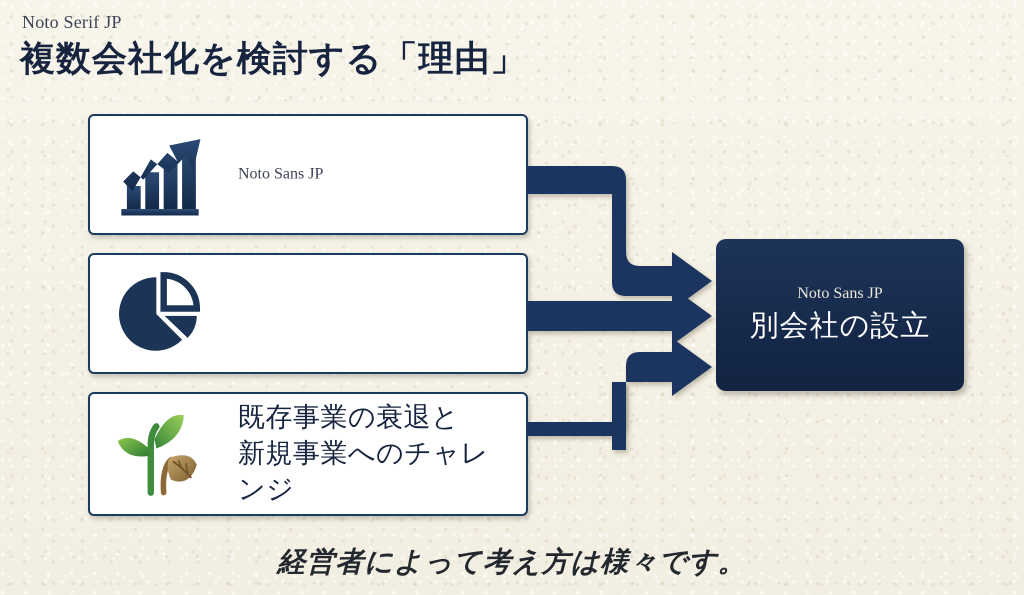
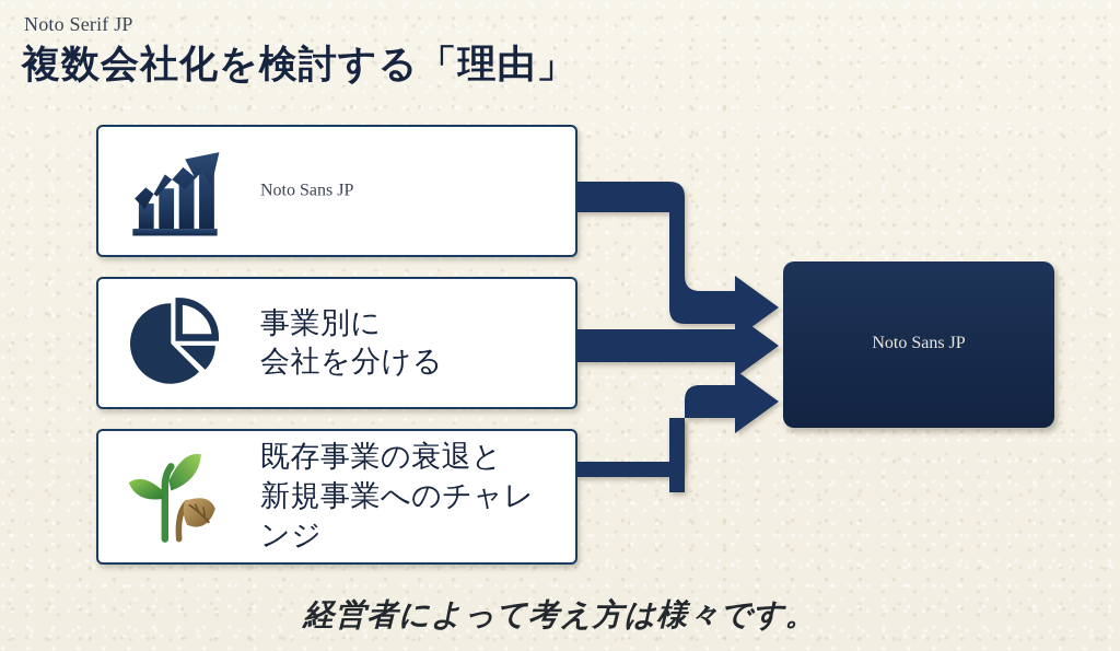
  Noto Serif JP
  複数会社化を検討する「理由」
  Noto Sans JP
+ 事業別に
+ 会社を分ける
  既存事業の衰退と
  新規事業へのチャレンジ
  Noto Sans JP
- 別会社の設立
  経営者によって考え方は様々です。
